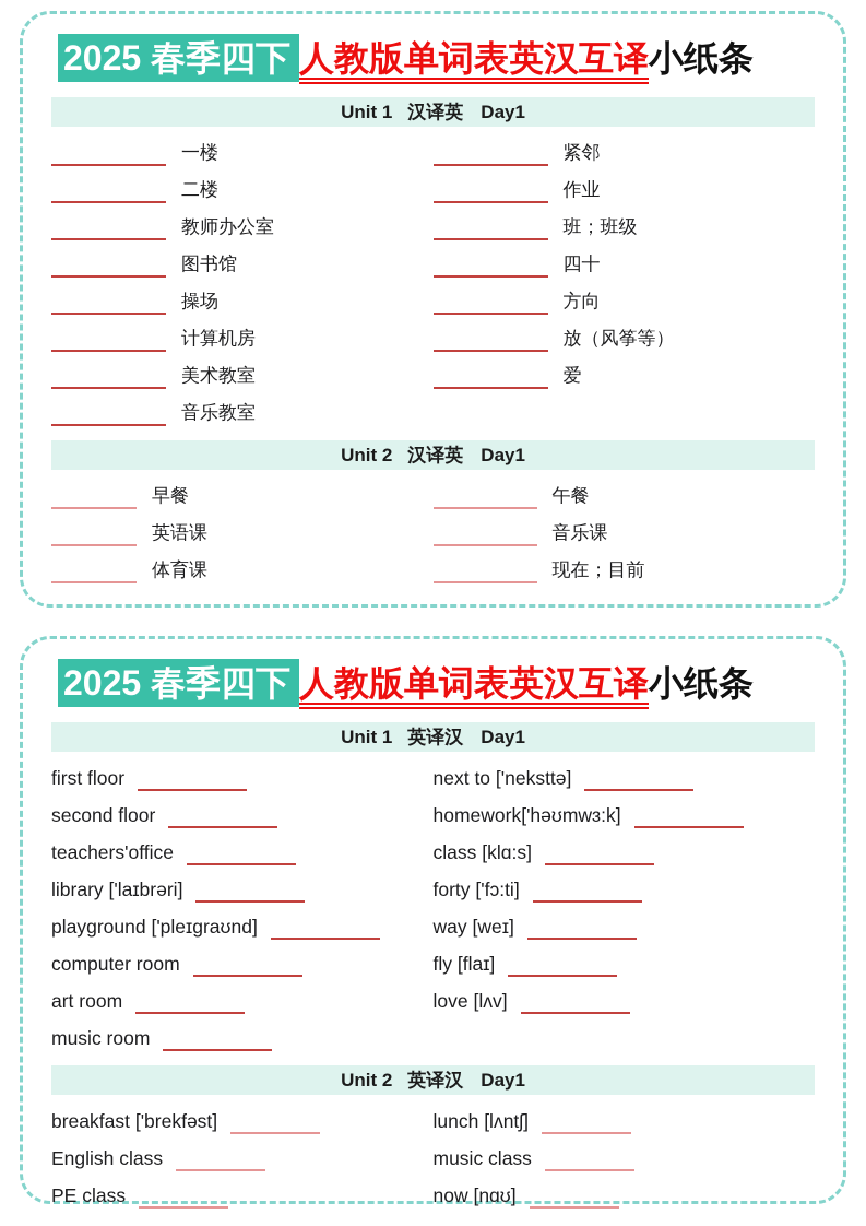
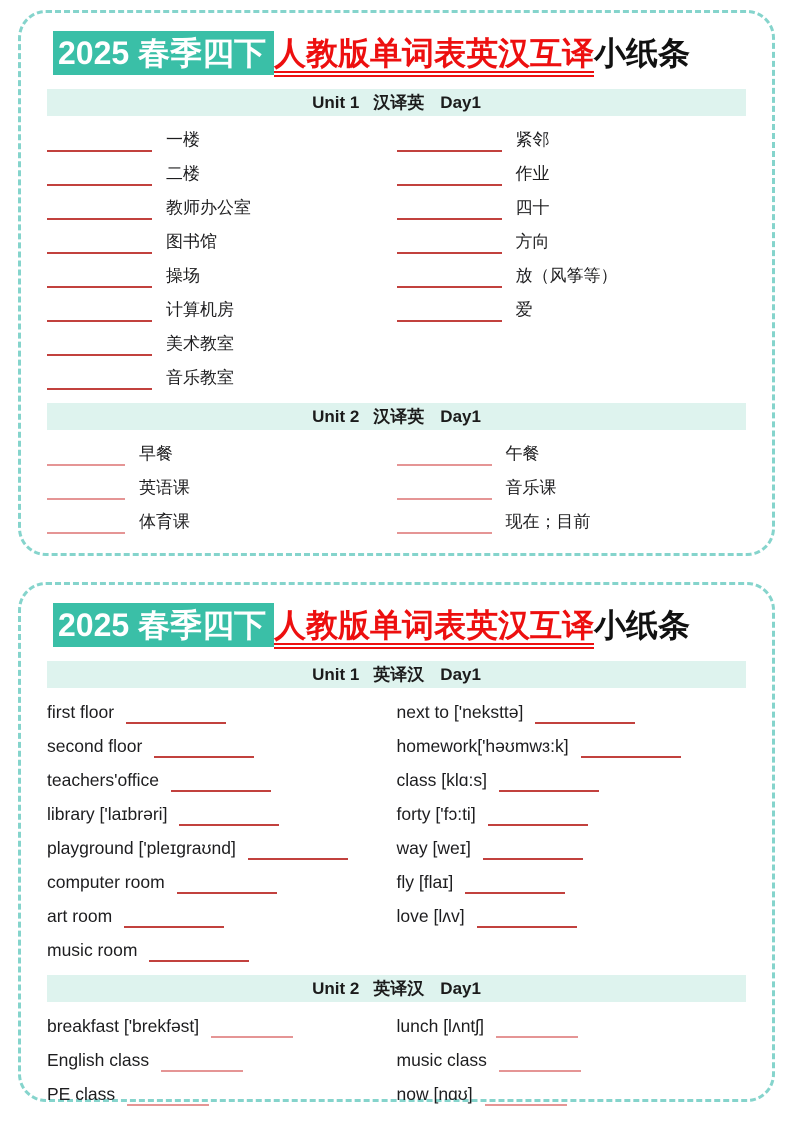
  2025 春季四下 人教版单词表英汉互译小纸条
  Unit 1 汉译英 Day1
  一楼
  二楼
  教师办公室
  图书馆
  操场
  计算机房
  美术教室
  音乐教室
  紧邻
  作业
- 班；班级
  四十
  方向
  放（风筝等）
  爱
  Unit 2 汉译英 Day1
  早餐
  英语课
  体育课
  午餐
  音乐课
  现在；目前
  2025 春季四下 人教版单词表英汉互译小纸条
  Unit 1 英译汉 Day1
  first floor
  second floor
  teachers'office
  library ['laɪbrəri]
  playground ['pleɪgraʊnd]
  computer room
  art room
  music room
  next to ['neksttə]
  homework['həʊmwɜ:k]
  class [klɑ:s]
  forty ['fɔ:ti]
  way [weɪ]
  fly [flaɪ]
  love [lʌv]
  Unit 2 英译汉 Day1
  breakfast ['brekfəst]
  English class
  PE class
  lunch [lʌntʃ]
  music class
  now [nɑʊ]
